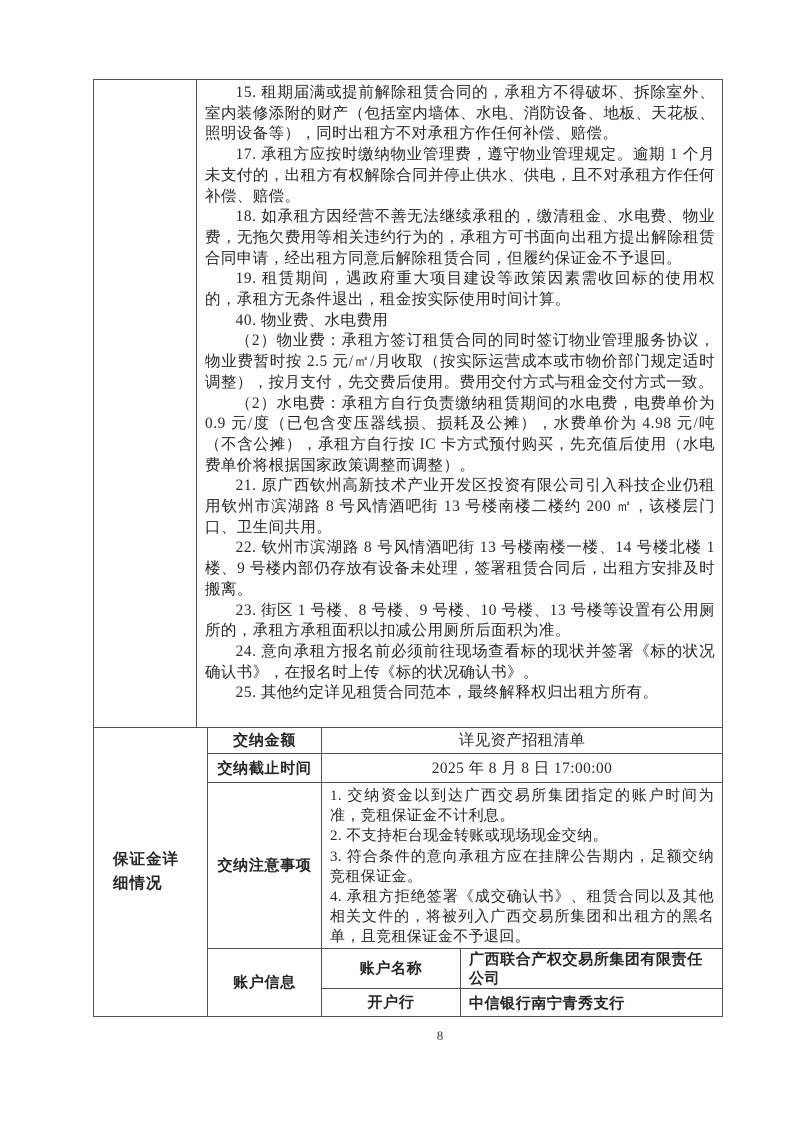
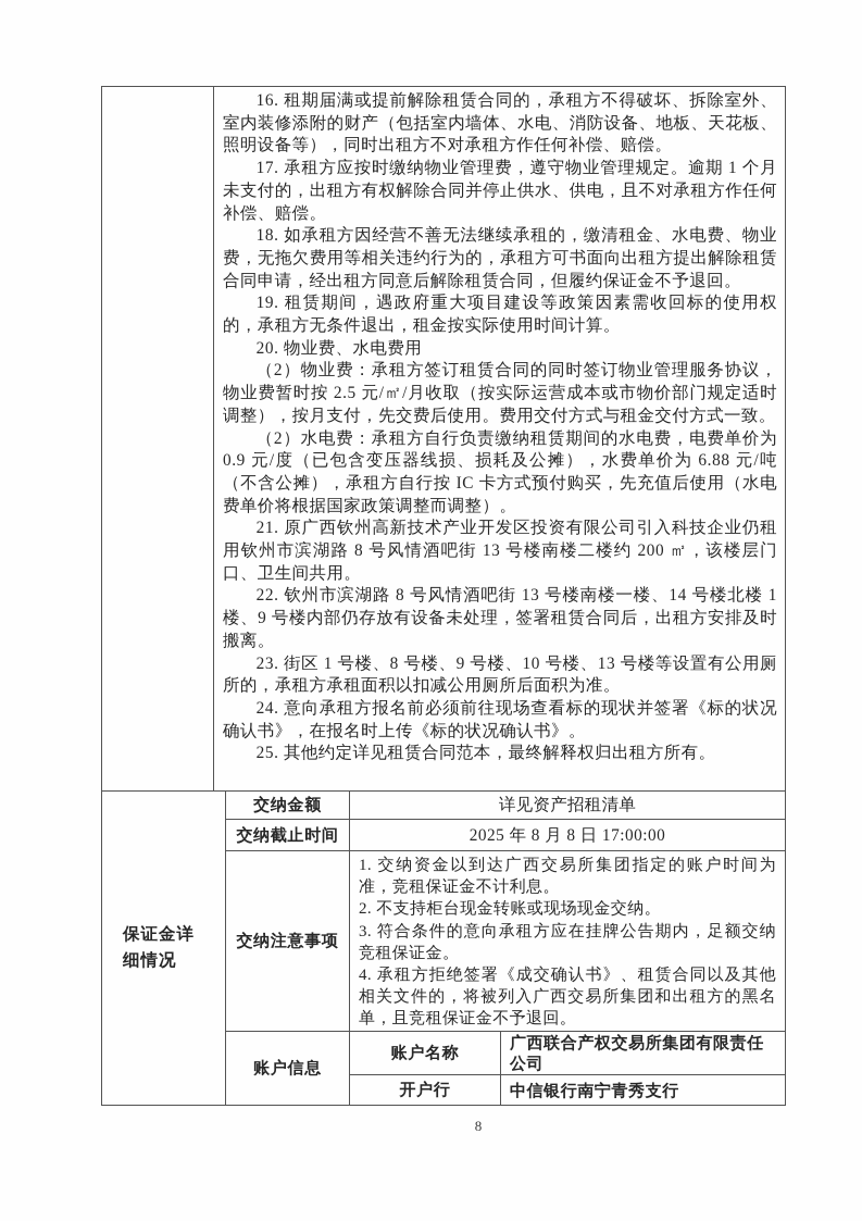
- 15. 租期届满或提前解除租赁合同的，承租方不得破坏、拆除室外、室内装修添附的财产（包括室内墙体、水电、消防设备、地板、天花板、照明设备等），同时出租方不对承租方作任何补偿、赔偿。
+ 16. 租期届满或提前解除租赁合同的，承租方不得破坏、拆除室外、室内装修添附的财产（包括室内墙体、水电、消防设备、地板、天花板、照明设备等），同时出租方不对承租方作任何补偿、赔偿。
  17. 承租方应按时缴纳物业管理费，遵守物业管理规定。逾期 1 个月未支付的，出租方有权解除合同并停止供水、供电，且不对承租方作任何补偿、赔偿。
  18. 如承租方因经营不善无法继续承租的，缴清租金、水电费、物业费，无拖欠费用等相关违约行为的，承租方可书面向出租方提出解除租赁合同申请，经出租方同意后解除租赁合同，但履约保证金不予退回。
  19. 租赁期间，遇政府重大项目建设等政策因素需收回标的使用权的，承租方无条件退出，租金按实际使用时间计算。
- 40. 物业费、水电费用
+ 20. 物业费、水电费用
  （2）物业费：承租方签订租赁合同的同时签订物业管理服务协议，物业费暂时按 2.5 元/㎡/月收取（按实际运营成本或市物价部门规定适时调整），按月支付，先交费后使用。费用交付方式与租金交付方式一致。
- （2）水电费：承租方自行负责缴纳租赁期间的水电费，电费单价为 0.9 元/度（已包含变压器线损、损耗及公摊），水费单价为 4.98 元/吨（不含公摊），承租方自行按 IC 卡方式预付购买，先充值后使用（水电费单价将根据国家政策调整而调整）。
+ （2）水电费：承租方自行负责缴纳租赁期间的水电费，电费单价为 0.9 元/度（已包含变压器线损、损耗及公摊），水费单价为 6.88 元/吨（不含公摊），承租方自行按 IC 卡方式预付购买，先充值后使用（水电费单价将根据国家政策调整而调整）。
  21. 原广西钦州高新技术产业开发区投资有限公司引入科技企业仍租用钦州市滨湖路 8 号风情酒吧街 13 号楼南楼二楼约 200 ㎡，该楼层门口、卫生间共用。
  22. 钦州市滨湖路 8 号风情酒吧街 13 号楼南楼一楼、14 号楼北楼 1 楼、9 号楼内部仍存放有设备未处理，签署租赁合同后，出租方安排及时搬离。
  23. 街区 1 号楼、8 号楼、9 号楼、10 号楼、13 号楼等设置有公用厕所的，承租方承租面积以扣减公用厕所后面积为准。
  24. 意向承租方报名前必须前往现场查看标的现状并签署《标的状况确认书》，在报名时上传《标的状况确认书》。
  25. 其他约定详见租赁合同范本，最终解释权归出租方所有。
  保证金详细情况
  交纳金额
  详见资产招租清单
  交纳截止时间
  2025 年 8 月 8 日 17:00:00
  交纳注意事项
  1. 交纳资金以到达广西交易所集团指定的账户时间为准，竞租保证金不计利息。
  2. 不支持柜台现金转账或现场现金交纳。
  3. 符合条件的意向承租方应在挂牌公告期内，足额交纳竞租保证金。
  4. 承租方拒绝签署《成交确认书》、租赁合同以及其他相关文件的，将被列入广西交易所集团和出租方的黑名单，且竞租保证金不予退回。
  账户信息
  账户名称
  广西联合产权交易所集团有限责任公司
  开户行
  中信银行南宁青秀支行
  8
